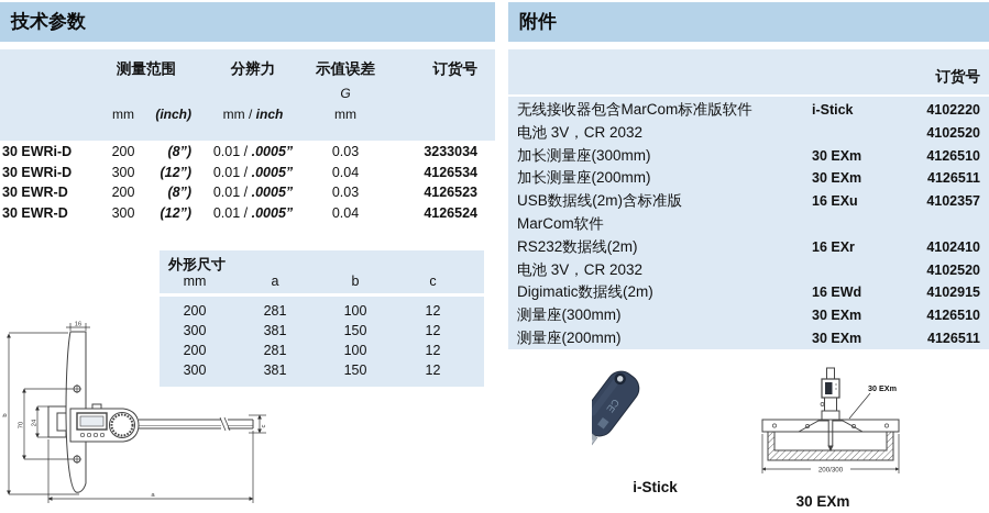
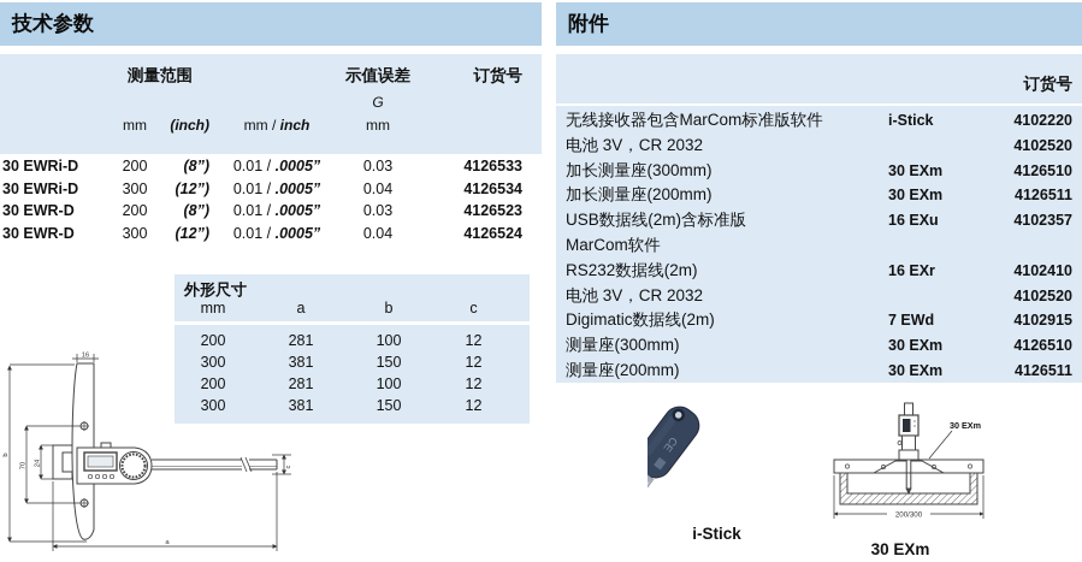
  技术参数
  测量范围
- 分辨力
  示值误差
  订货号
  G
  mm
  (inch)
  mm / inch
  mm
  30 EWRi-D
  200
  (8”)
  0.01 / .0005”
  0.03
- 3233034
+ 4126533
  30 EWRi-D
  300
  (12”)
  0.01 / .0005”
  0.04
  4126534
  30 EWR-D
  200
  (8”)
  0.01 / .0005”
  0.03
  4126523
  30 EWR-D
  300
  (12”)
  0.01 / .0005”
  0.04
  4126524
  外形尺寸
  mm
  a
  b
  c
  200
  281
  100
  12
  300
  381
  150
  12
  200
  281
  100
  12
  300
  381
  150
  12
  附件
  订货号
  无线接收器包含MarCom标准版软件
  i-Stick
  4102220
  电池 3V，CR 2032
  4102520
  加长测量座(300mm)
  30 EXm
  4126510
  加长测量座(200mm)
  30 EXm
  4126511
  USB数据线(2m)含标准版
  MarCom软件
  16 EXu
  4102357
  RS232数据线(2m)
  16 EXr
  4102410
  电池 3V，CR 2032
  4102520
  Digimatic数据线(2m)
- 16 EWd
+ 7 EWd
  4102915
  测量座(300mm)
  30 EXm
  4126510
  测量座(200mm)
  30 EXm
  4126511
  i-Stick
  30 EXm
  30 EXm
